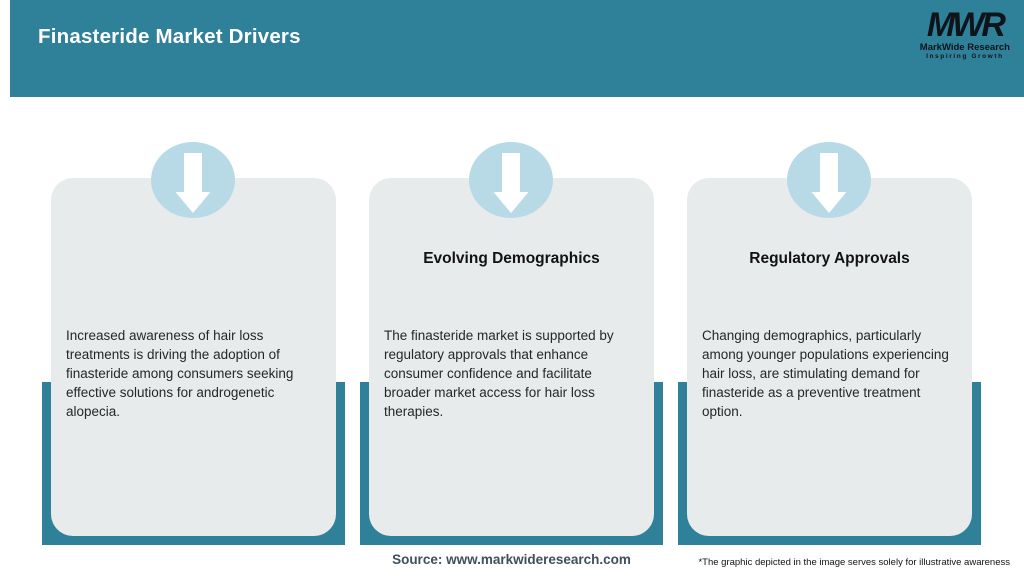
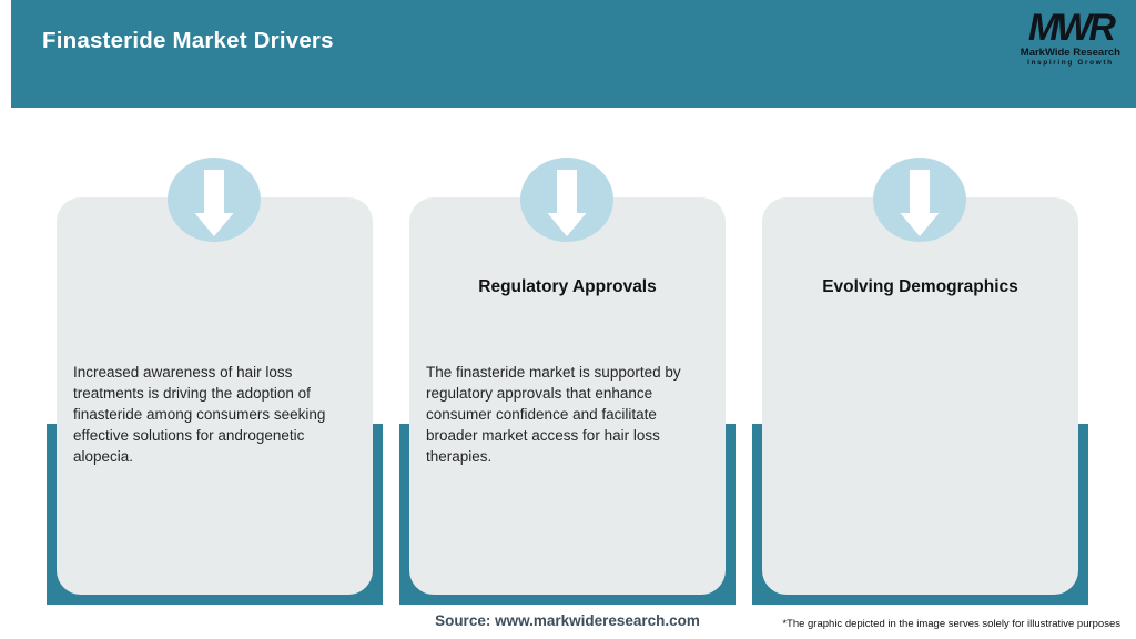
  Finasteride Market Drivers
  MWR
  MarkWide Research
  Increased awareness of hair loss
  treatments is driving the adoption of
  finasteride among consumers seeking
  effective solutions for androgenetic
  alopecia.
- Evolving Demographics
+ Regulatory Approvals
  The finasteride market is supported by
  regulatory approvals that enhance
  consumer confidence and facilitate
  broader market access for hair loss
  therapies.
- Regulatory Approvals
+ Evolving Demographics
- Changing demographics, particularly
- among younger populations experiencing
- hair loss, are stimulating demand for
- finasteride as a preventive treatment
- option.
  Source: www.markwideresearch.com
- *The graphic depicted in the image serves solely for illustrative awareness
+ *The graphic depicted in the image serves solely for illustrative purposes
